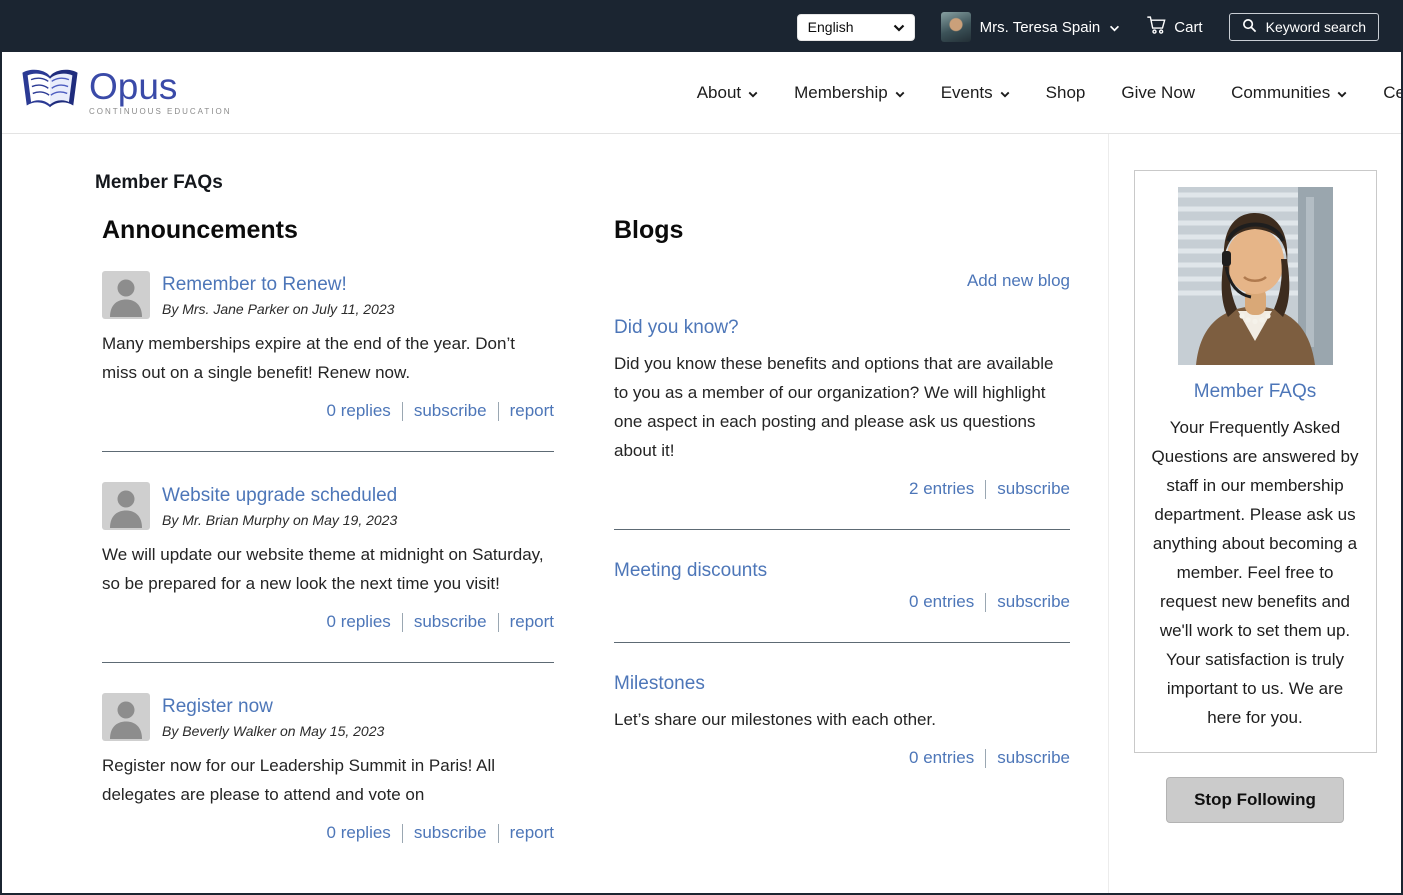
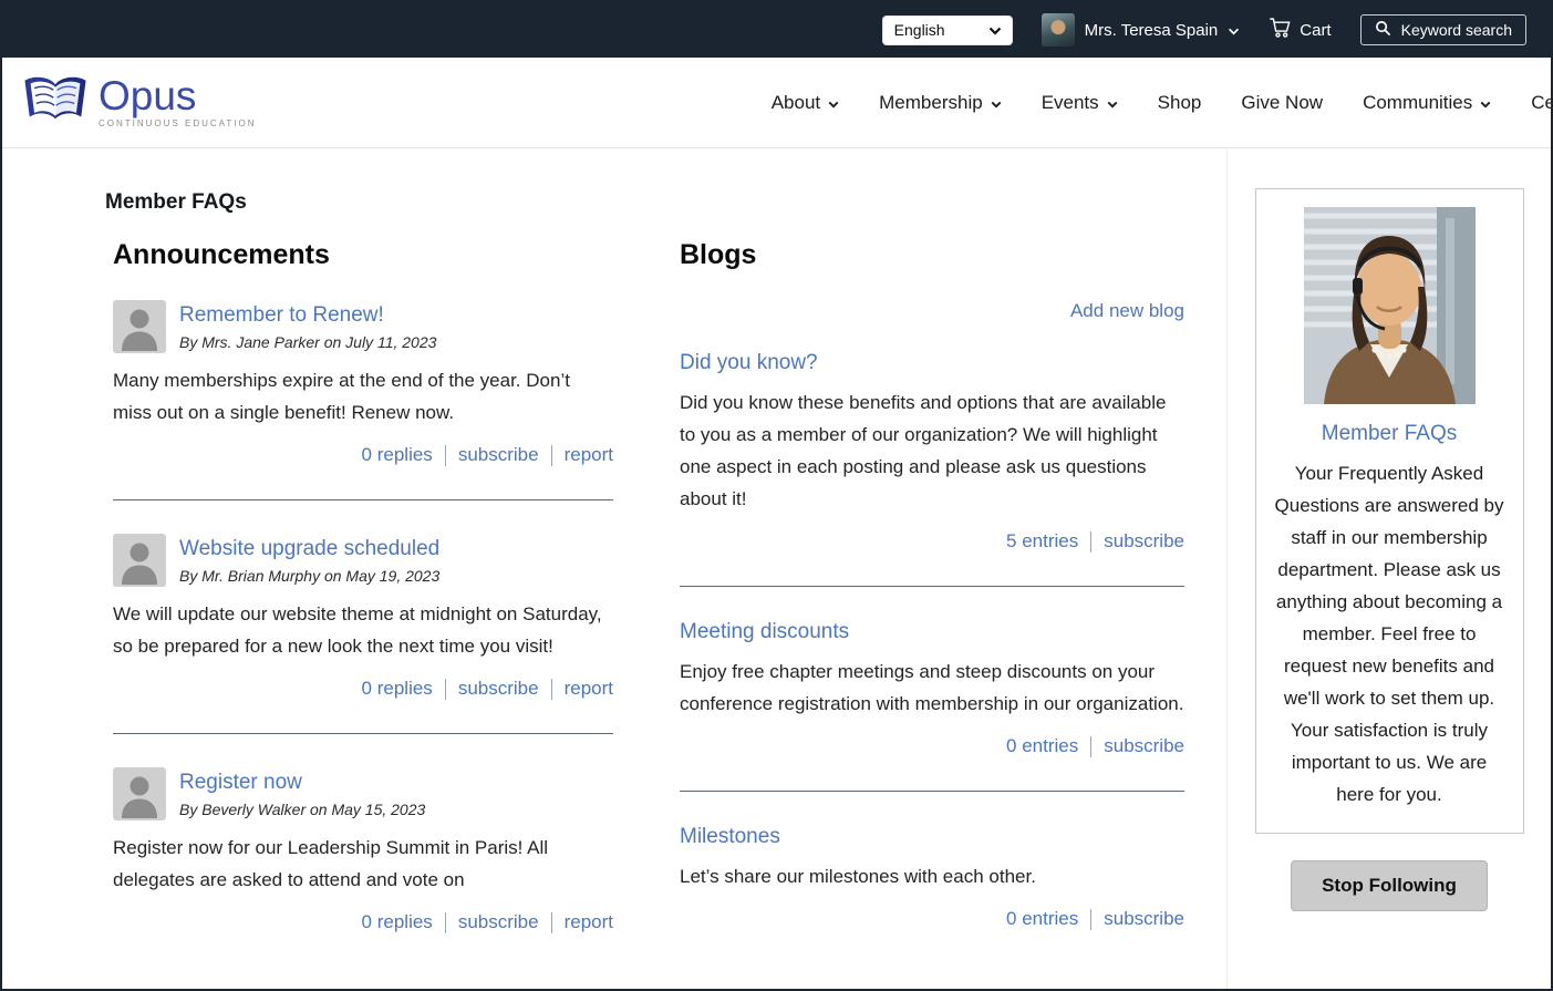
  English
  Mrs. Teresa Spain
  Cart
  Keyword search
  Opus
  CONTINUOUS EDUCATION
  About
  Membership
  Events
  Shop
  Give Now
  Communities
  Ce
  Member FAQs
  Announcements
  Remember to Renew!
  By Mrs. Jane Parker on July 11, 2023
  Many memberships expire at the end of the year. Don’t miss out on a single benefit! Renew now.
  0 replies
  subscribe
  report
  Website upgrade scheduled
  By Mr. Brian Murphy on May 19, 2023
  We will update our website theme at midnight on Saturday, so be prepared for a new look the next time you visit!
  0 replies
  subscribe
  report
  Register now
  By Beverly Walker on May 15, 2023
- Register now for our Leadership Summit in Paris! All delegates are please to attend and vote on
+ Register now for our Leadership Summit in Paris! All delegates are asked to attend and vote on
  0 replies
  subscribe
  report
  Blogs
  Add new blog
  Did you know?
  Did you know these benefits and options that are available to you as a member of our organization? We will highlight one aspect in each posting and please ask us questions about it!
- 2 entries
+ 5 entries
  subscribe
  Meeting discounts
+ Enjoy free chapter meetings and steep discounts on your conference registration with membership in our organization.
  0 entries
  subscribe
  Milestones
  Let’s share our milestones with each other.
  0 entries
  subscribe
  Member FAQs
  Your Frequently Asked Questions are answered by staff in our membership department. Please ask us anything about becoming a member. Feel free to request new benefits and we'll work to set them up. Your satisfaction is truly important to us. We are here for you.
  Stop Following
